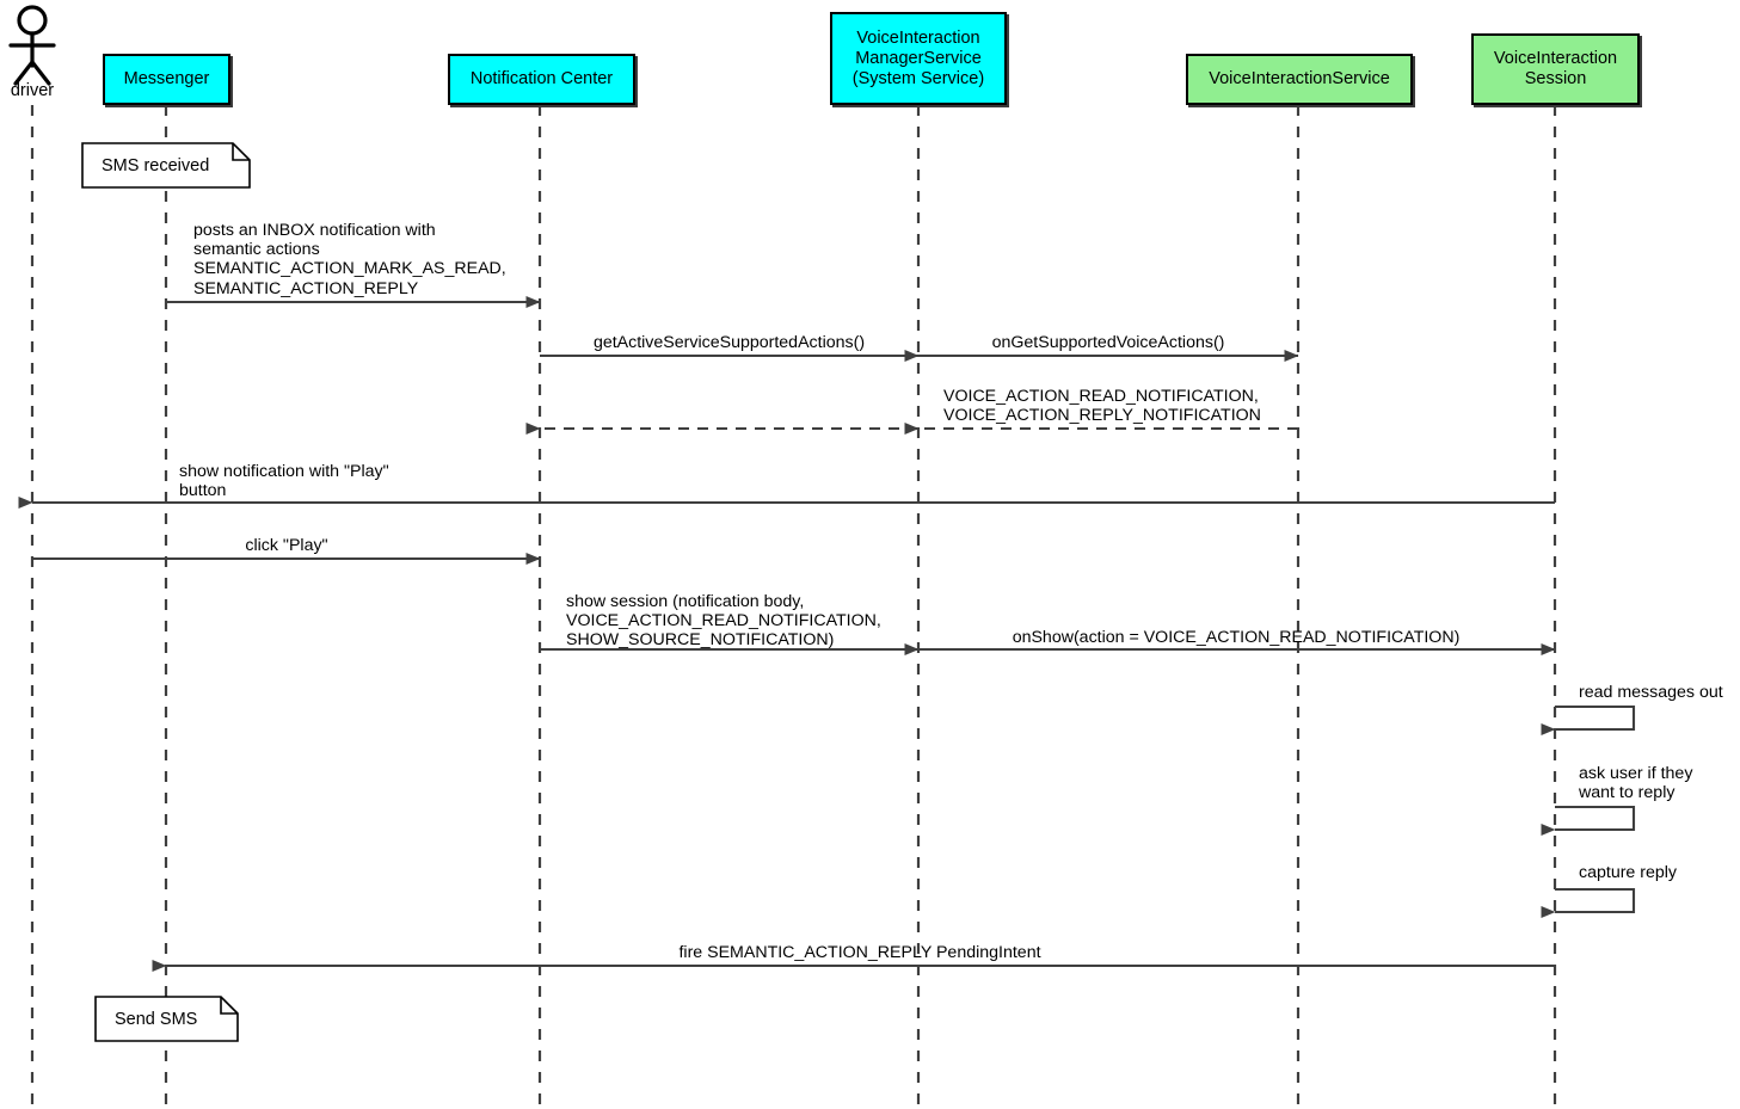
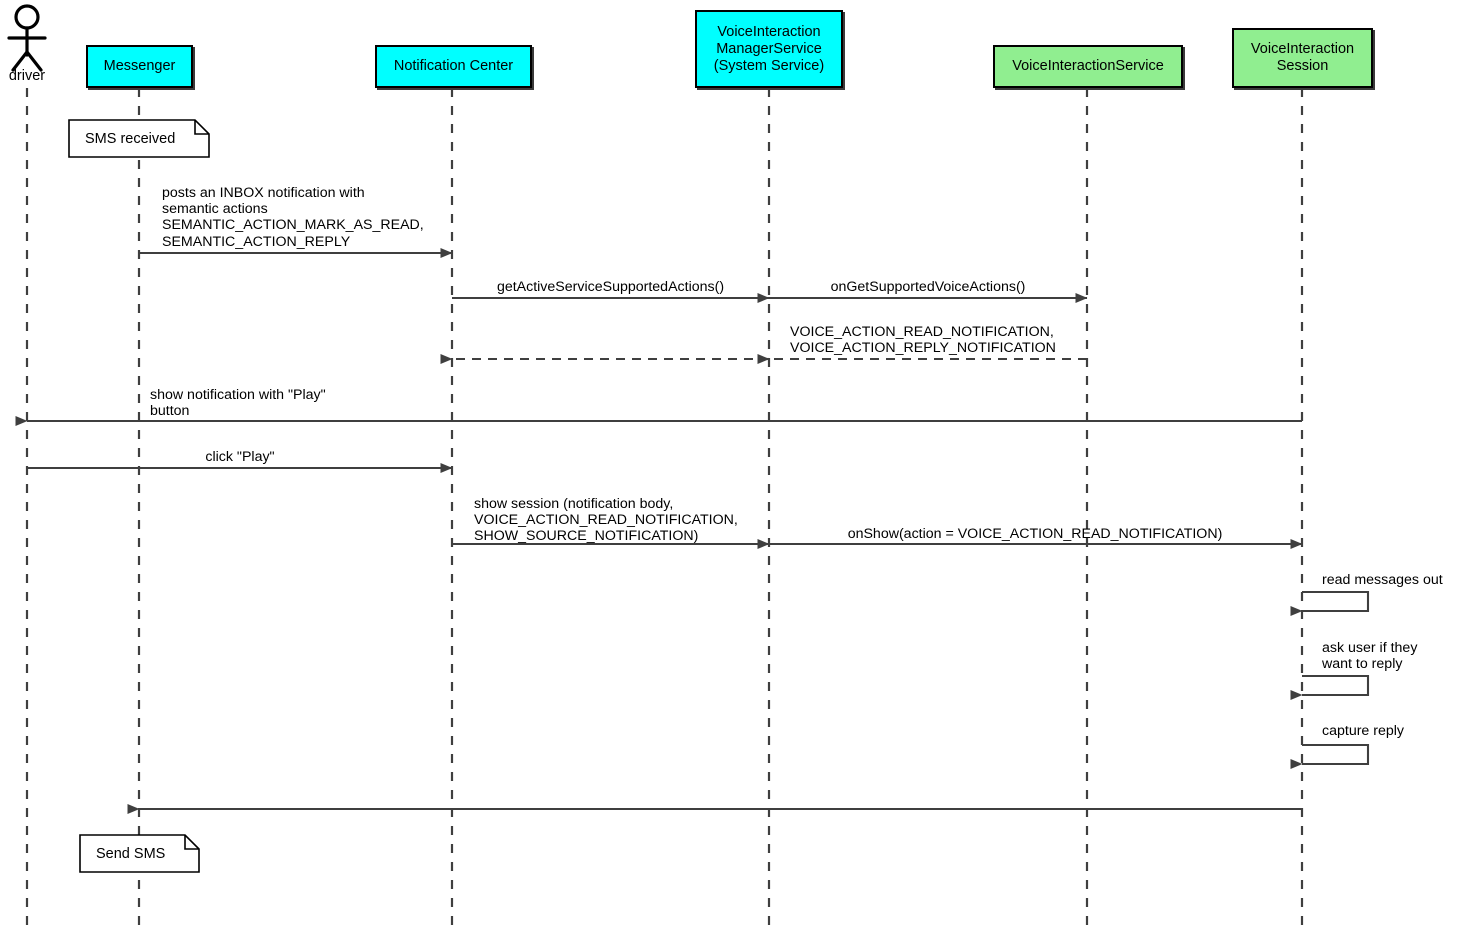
  driver
  Messenger
  Notification Center
  VoiceInteraction
  ManagerService
  (System Service)
  VoiceInteractionService
  VoiceInteraction
  Session
  SMS received
  Send SMS
  posts an INBOX notification with
  semantic actions
  SEMANTIC_ACTION_MARK_AS_READ,
  SEMANTIC_ACTION_REPLY
  getActiveServiceSupportedActions()
  onGetSupportedVoiceActions()
  VOICE_ACTION_READ_NOTIFICATION,
  VOICE_ACTION_REPLY_NOTIFICATION
  show notification with "Play"
  button
  click "Play"
  show session (notification body,
  VOICE_ACTION_READ_NOTIFICATION,
  SHOW_SOURCE_NOTIFICATION)
  onShow(action = VOICE_ACTION_READ_NOTIFICATION)
- fire SEMANTIC_ACTION_REPLY PendingIntent
  read messages out
  ask user if they
  want to reply
  capture reply
